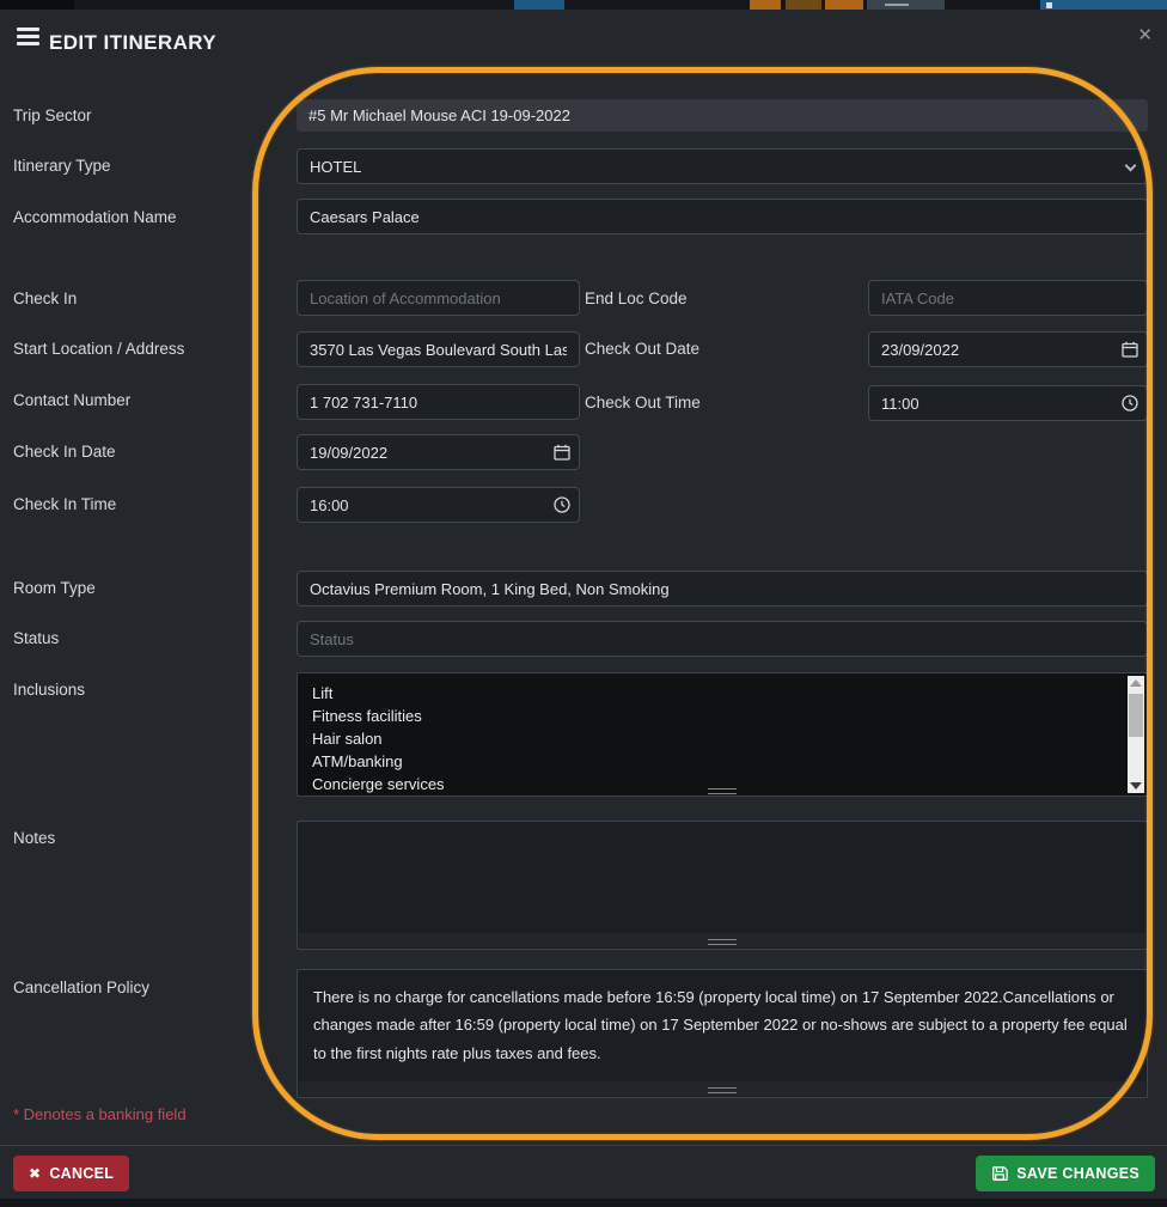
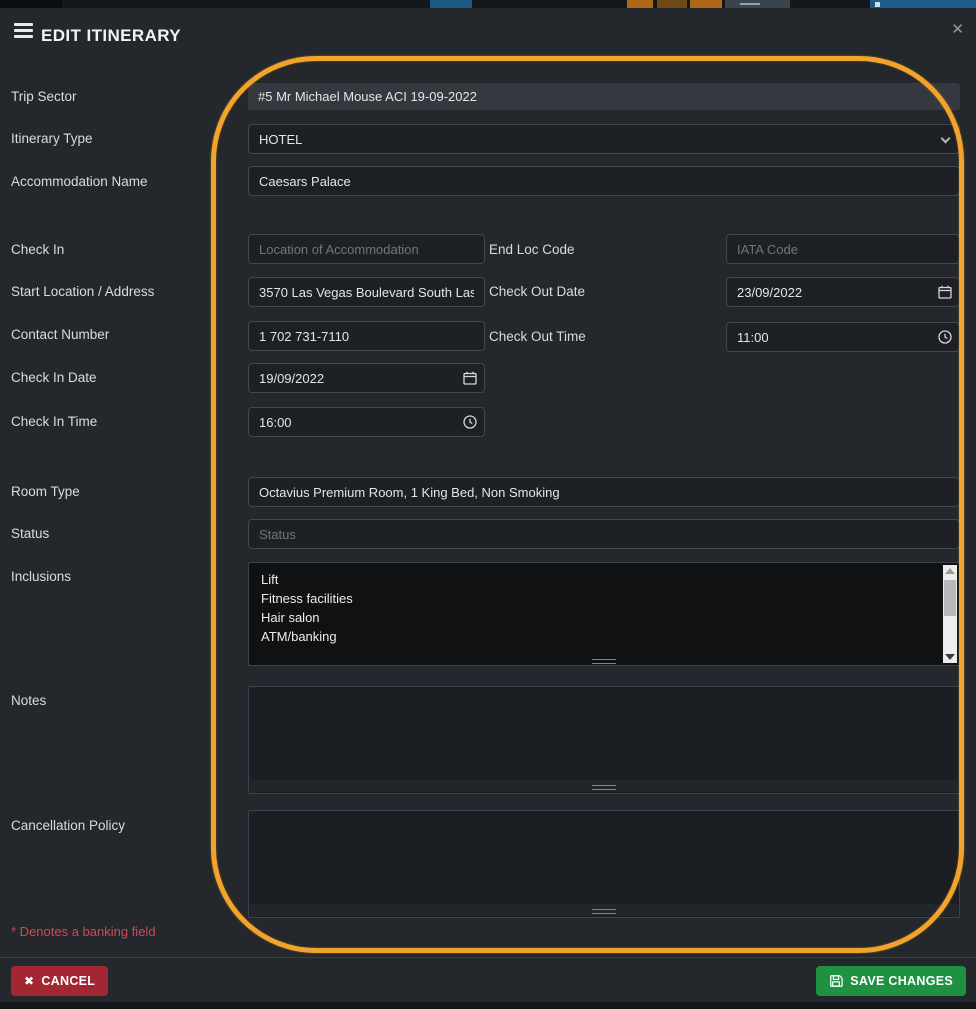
  EDIT ITINERARY
  ✕
  Trip Sector
  Itinerary Type
  Accommodation Name
  Check In
  Start Location / Address
  Contact Number
  Check In Date
  Check In Time
  Room Type
  Status
  Inclusions
  Notes
  Cancellation Policy
  End Loc Code
  Check Out Date
  Check Out Time
  #5 Mr Michael Mouse ACI 19-09-2022
  HOTEL
  Caesars Palace
  Location of Accommodation
  IATA Code
  3570 Las Vegas Boulevard South Las
  23/09/2022
  1 702 731-7110
  11:00
  19/09/2022
  16:00
  Octavius Premium Room, 1 King Bed, Non Smoking
  Status
  Lift
  Fitness facilities
  Hair salon
  ATM/banking
- Concierge services
- There is no charge for cancellations made before 16:59 (property local time) on 17 September 2022.Cancellations or changes made after 16:59 (property local time) on 17 September 2022 or no-shows are subject to a property fee equal to the first nights rate plus taxes and fees.
  * Denotes a banking field
  ✖
  CANCEL
  SAVE CHANGES
